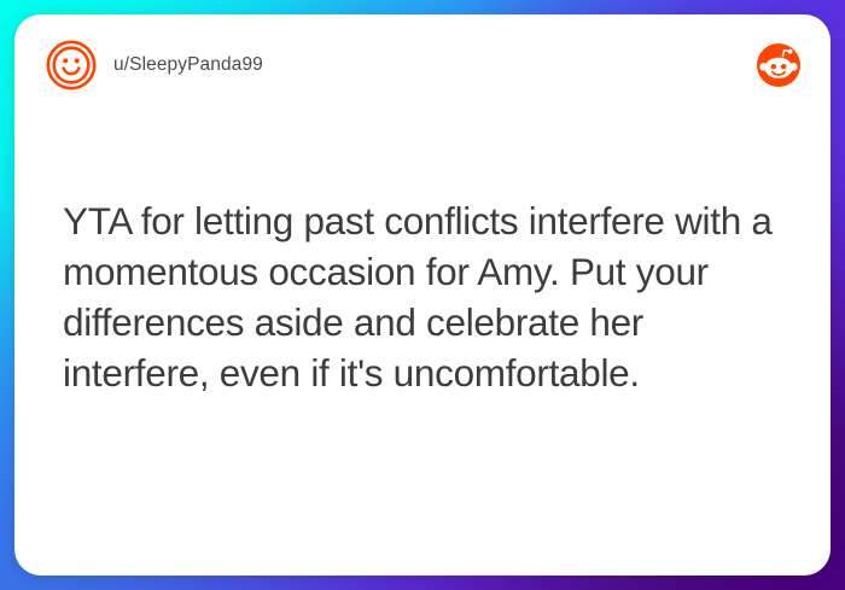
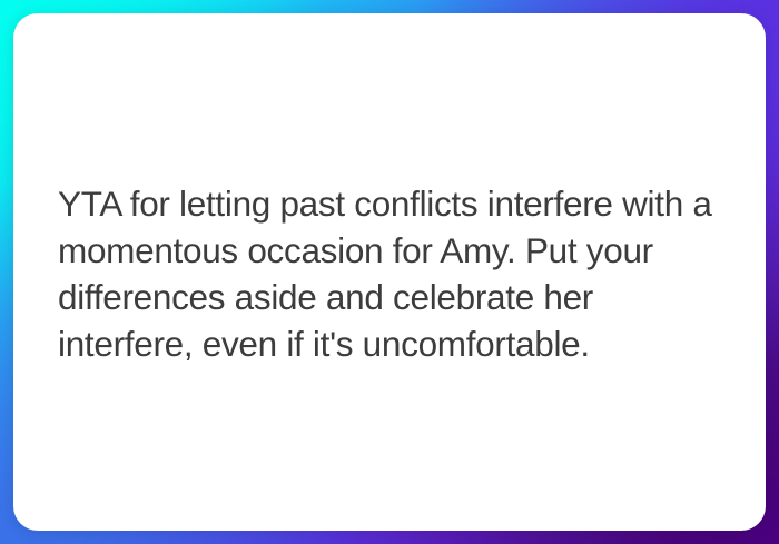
- u/SleepyPanda99
  YTA for letting past conflicts interfere with a momentous occasion for Amy. Put your differences aside and celebrate her interfere, even if it's uncomfortable.
